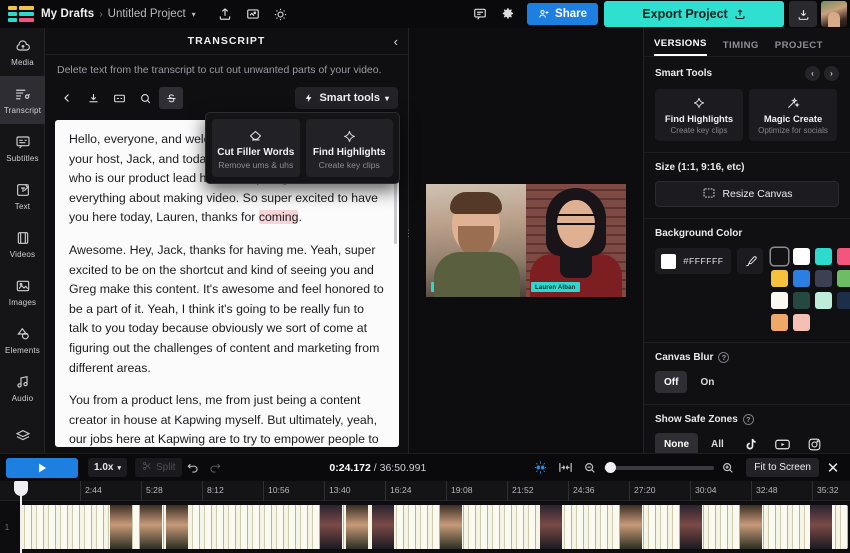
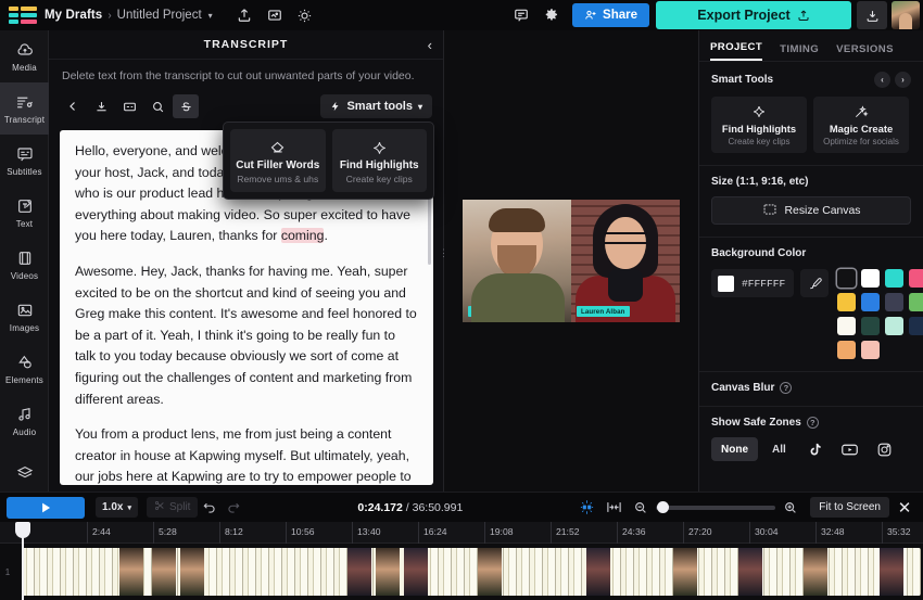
  My Drafts
  ›
  Untitled Project
  ▾
  Share
  Export Project
  Media
  Transcript
  Subtitles
  Text
  Videos
  Images
  Elements
  Audio
  TRANSCRIPT
  ‹
  Delete text from the transcript to cut out unwanted parts of your video.
  Smart tools
  ▾
  Awesome. Hey, Jack, thanks for having me. Yeah, super excited to be on the shortcut and kind of seeing you and Greg make this content. It's awesome and feel honored to be a part of it. Yeah, I think it's going to be really fun to talk to you today because obviously we sort of come at figuring out the challenges of content and marketing from different areas.
  Cut Filler Words
  Remove ums & uhs
  Find Highlights
  Create key clips
  ⋮
- VERSIONS
+ PROJECT
  TIMING
- PROJECT
+ VERSIONS
  Smart Tools
  ‹
  ›
  Find Highlights
  Create key clips
  Magic Create
  Optimize for socials
  Size (1:1, 9:16, etc)
  Resize Canvas
  Background Color
  #FFFFFF
  Canvas Blur
  ?
- Off
- On
  Show Safe Zones
  ?
  None
  All
  1.0x
  Split
  0:24.172 / 36:50.991
  Fit to Screen
  ✕
  2:44
  5:28
  8:12
  10:56
  13:40
  16:24
  19:08
  21:52
  24:36
  27:20
  30:04
  32:48
  35:32
  1
